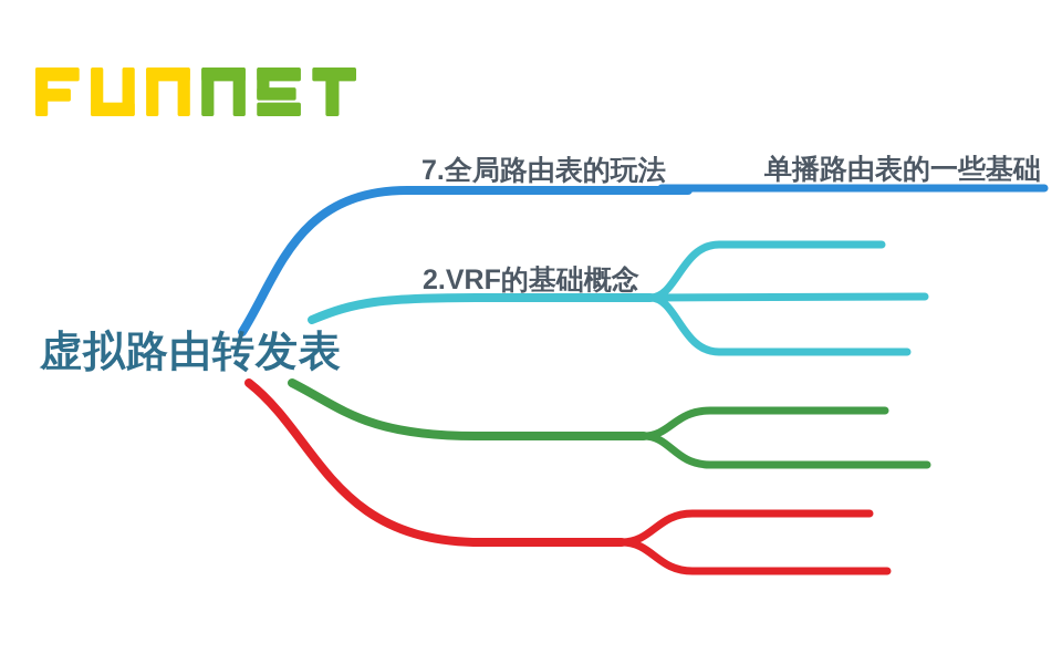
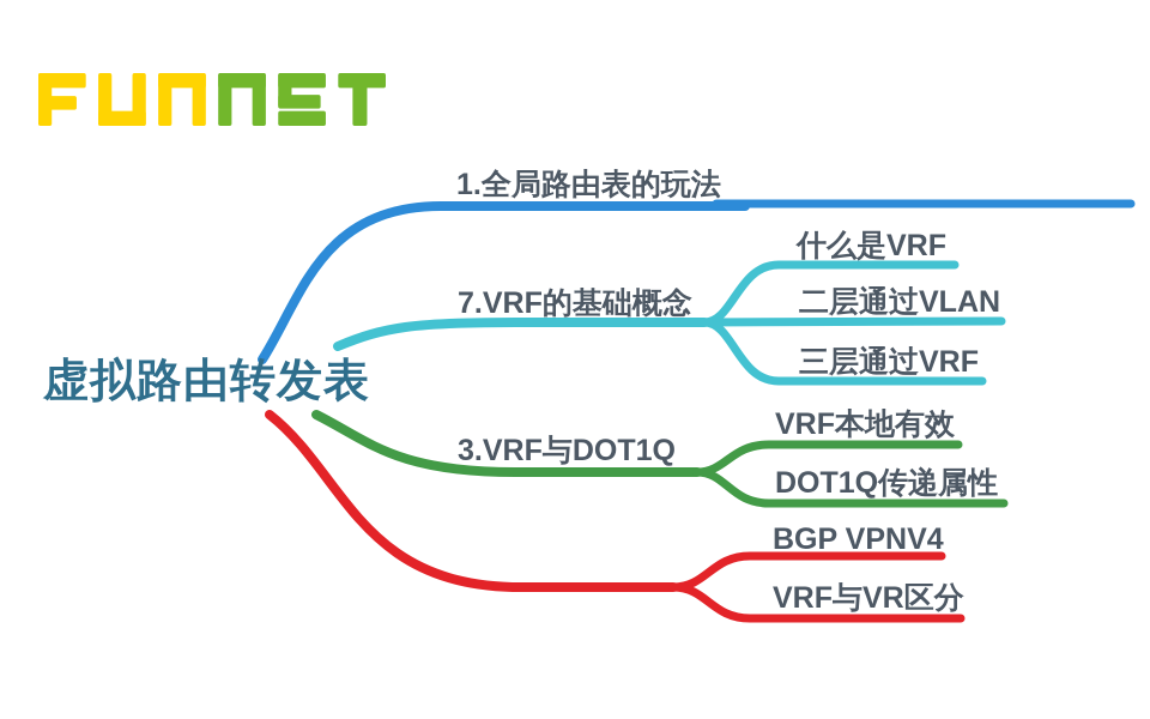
  虚拟路由转发表
- 7.全局路由表的玩法
+ 1.全局路由表的玩法
- 单播路由表的一些基础
- 2.VRF的基础概念
+ 7.VRF的基础概念
+ 什么是VRF
+ 二层通过VLAN
+ 三层通过VRF
+ 3.VRF与DOT1Q
+ VRF本地有效
+ DOT1Q传递属性
+ BGP VPNV4
+ VRF与VR区分
